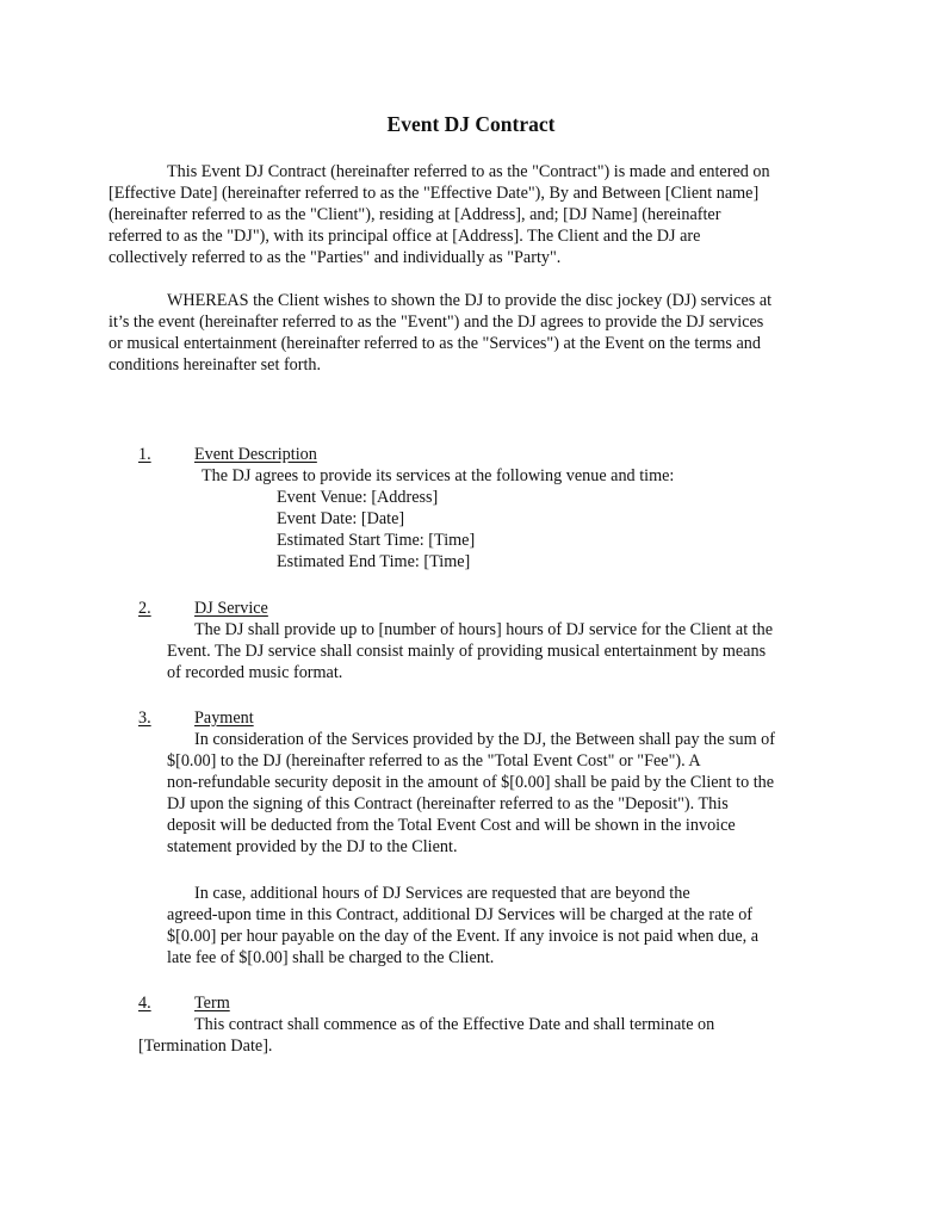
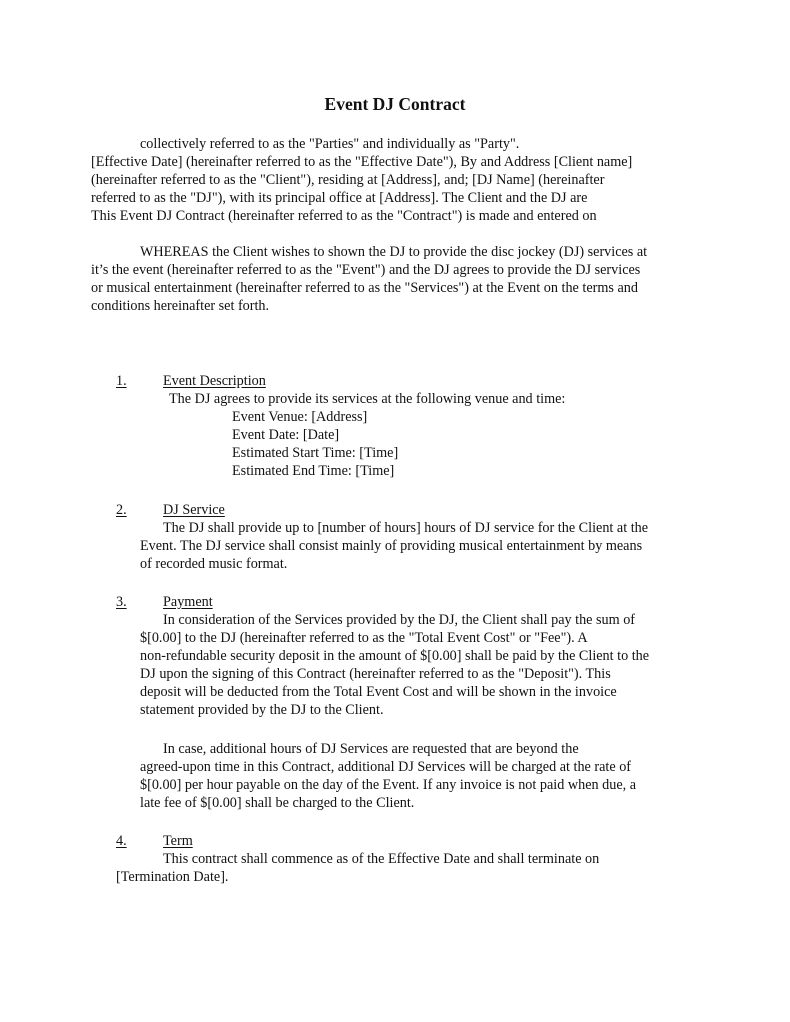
  Event DJ Contract
- This Event DJ Contract (hereinafter referred to as the "Contract") is made and entered on
+ collectively referred to as the "Parties" and individually as "Party".
- [Effective Date] (hereinafter referred to as the "Effective Date"), By and Between [Client name]
+ [Effective Date] (hereinafter referred to as the "Effective Date"), By and Address [Client name]
  (hereinafter referred to as the "Client"), residing at [Address], and; [DJ Name] (hereinafter
  referred to as the "DJ"), with its principal office at [Address]. The Client and the DJ are
- collectively referred to as the "Parties" and individually as "Party".
+ This Event DJ Contract (hereinafter referred to as the "Contract") is made and entered on
  WHEREAS the Client wishes to shown the DJ to provide the disc jockey (DJ) services at
  it’s the event (hereinafter referred to as the "Event") and the DJ agrees to provide the DJ services
  or musical entertainment (hereinafter referred to as the "Services") at the Event on the terms and
  conditions hereinafter set forth.
  1.
  Event Description
  The DJ agrees to provide its services at the following venue and time:
  Event Venue: [Address]
  Event Date: [Date]
  Estimated Start Time: [Time]
  Estimated End Time: [Time]
  2.
  DJ Service
  The DJ shall provide up to [number of hours] hours of DJ service for the Client at the
  Event. The DJ service shall consist mainly of providing musical entertainment by means
  of recorded music format.
  3.
  Payment
- In consideration of the Services provided by the DJ, the Between shall pay the sum of
+ In consideration of the Services provided by the DJ, the Client shall pay the sum of
  $[0.00] to the DJ (hereinafter referred to as the "Total Event Cost" or "Fee"). A
  non-refundable security deposit in the amount of $[0.00] shall be paid by the Client to the
  DJ upon the signing of this Contract (hereinafter referred to as the "Deposit"). This
  deposit will be deducted from the Total Event Cost and will be shown in the invoice
  statement provided by the DJ to the Client.
  In case, additional hours of DJ Services are requested that are beyond the
  agreed-upon time in this Contract, additional DJ Services will be charged at the rate of
  $[0.00] per hour payable on the day of the Event. If any invoice is not paid when due, a
  late fee of $[0.00] shall be charged to the Client.
  4.
  Term
  This contract shall commence as of the Effective Date and shall terminate on
  [Termination Date].
